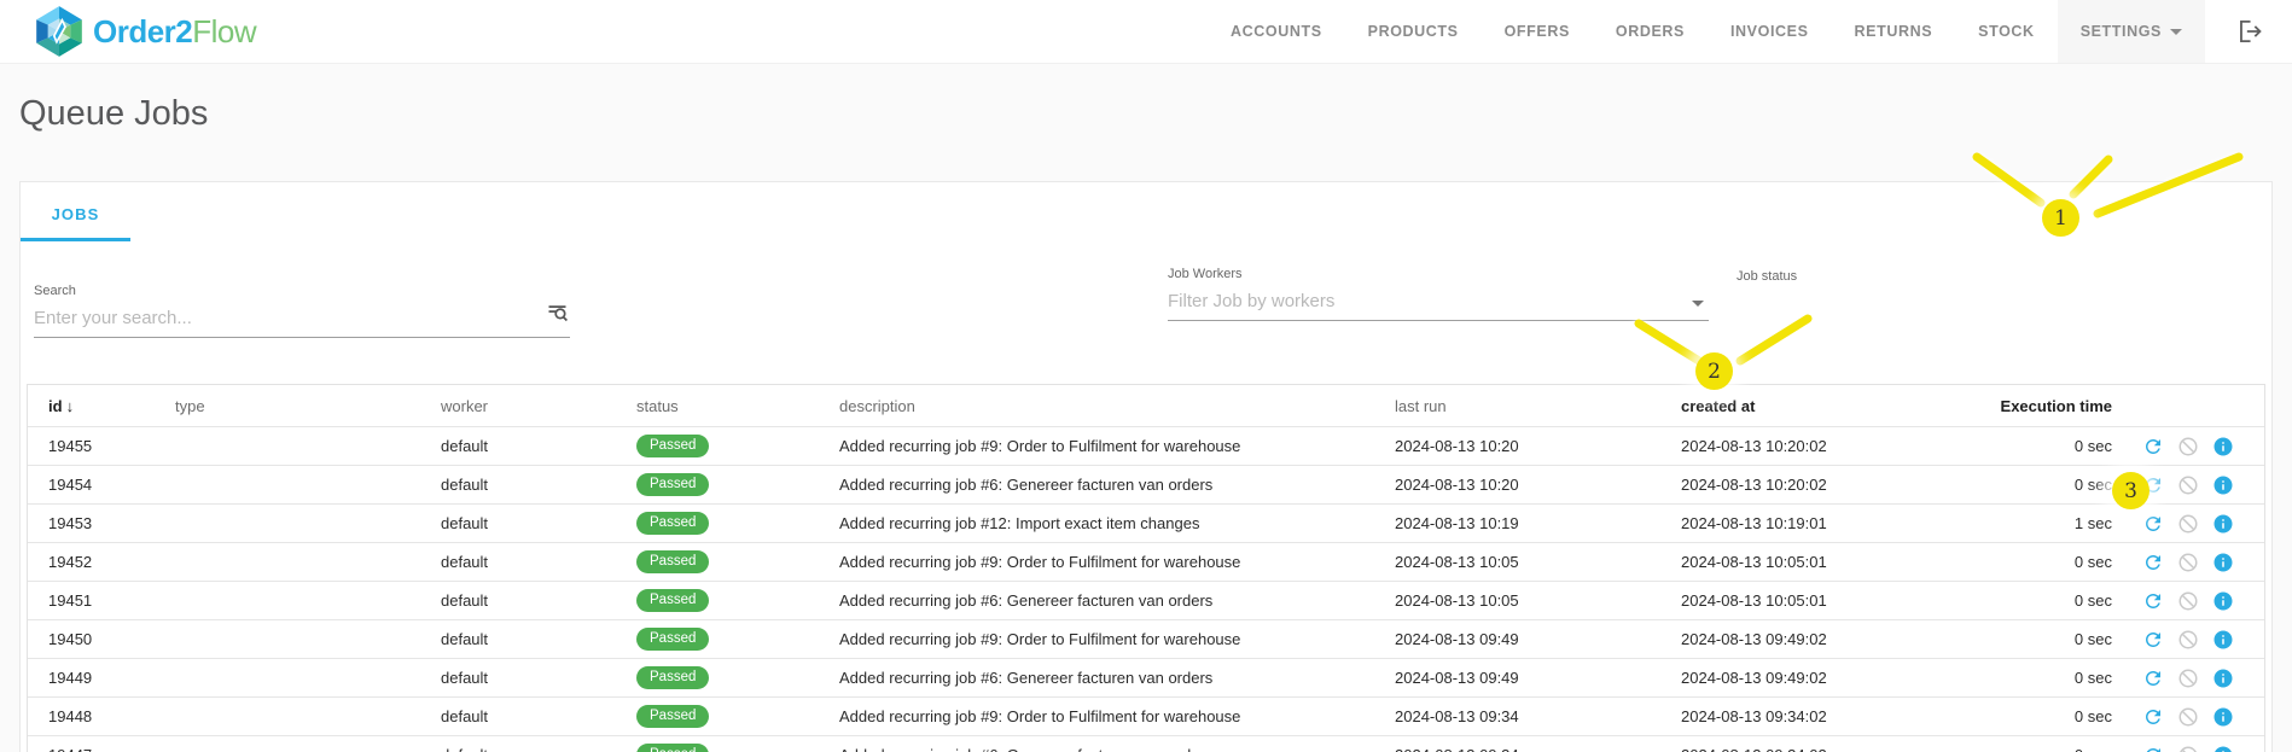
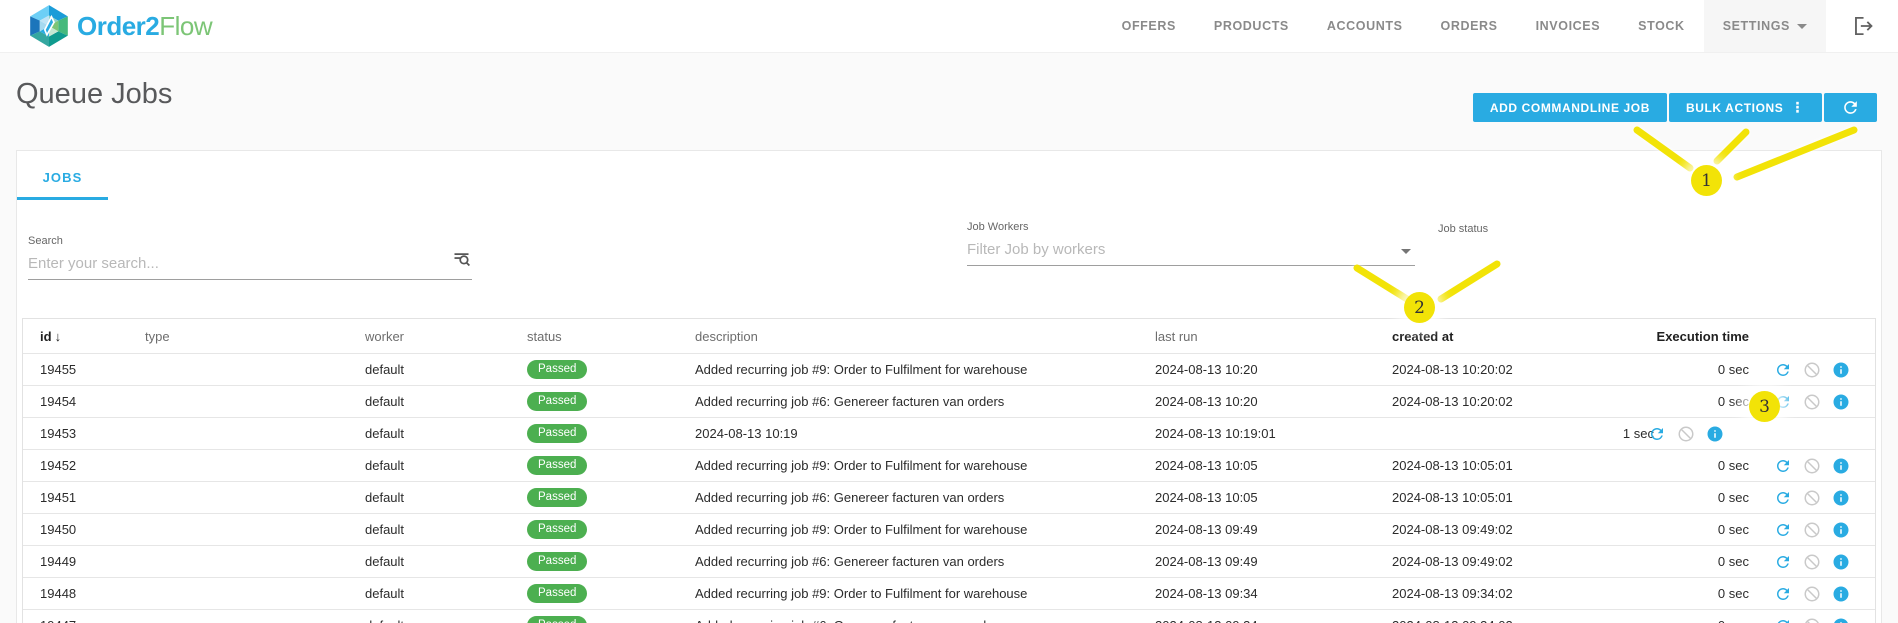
  Order2Flow
- ACCOUNTS
+ OFFERS
  PRODUCTS
- OFFERS
+ ACCOUNTS
  ORDERS
  INVOICES
- RETURNS
  STOCK
  SETTINGS
  Queue Jobs
+ ADD COMMANDLINE JOB
+ BULK ACTIONS
+ ⋮
  JOBS
  Search
  Enter your search...
  Job Workers
  Filter Job by workers
  Job status
  id
  ↓
  type
  worker
  status
  description
  last run
  created at
  Execution time
  19455
  default
  Passed
  Added recurring job #9: Order to Fulfilment for warehouse
  2024-08-13 10:20
  2024-08-13 10:20:02
  0 sec
  19454
  default
  Passed
  Added recurring job #6: Genereer facturen van orders
  2024-08-13 10:20
  2024-08-13 10:20:02
  0 sec
  19453
  default
  Passed
- Added recurring job #12: Import exact item changes
  2024-08-13 10:19
  2024-08-13 10:19:01
  1 sec
  19452
  default
  Passed
  Added recurring job #9: Order to Fulfilment for warehouse
  2024-08-13 10:05
  2024-08-13 10:05:01
  0 sec
  19451
  default
  Passed
  Added recurring job #6: Genereer facturen van orders
  2024-08-13 10:05
  2024-08-13 10:05:01
  0 sec
  19450
  default
  Passed
  Added recurring job #9: Order to Fulfilment for warehouse
  2024-08-13 09:49
  2024-08-13 09:49:02
  0 sec
  19449
  default
  Passed
  Added recurring job #6: Genereer facturen van orders
  2024-08-13 09:49
  2024-08-13 09:49:02
  0 sec
  19448
  default
  Passed
  Added recurring job #9: Order to Fulfilment for warehouse
  2024-08-13 09:34
  2024-08-13 09:34:02
  0 sec
  1
  2
  3
